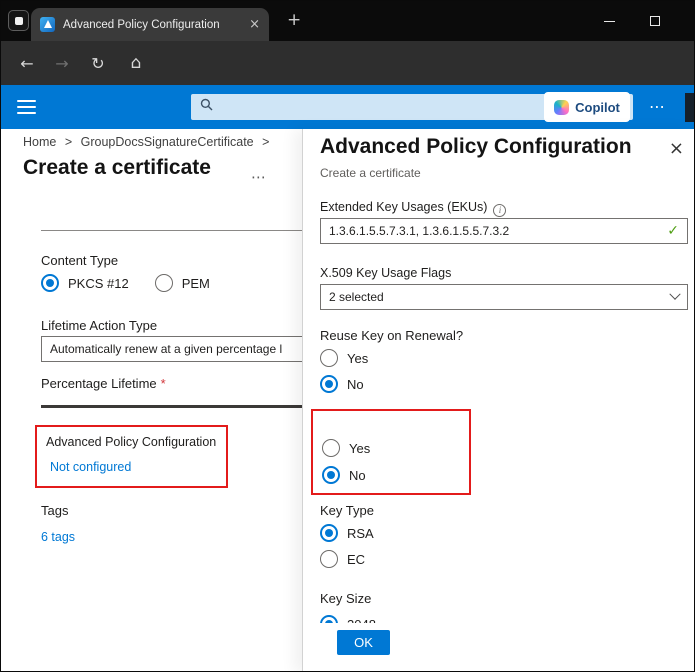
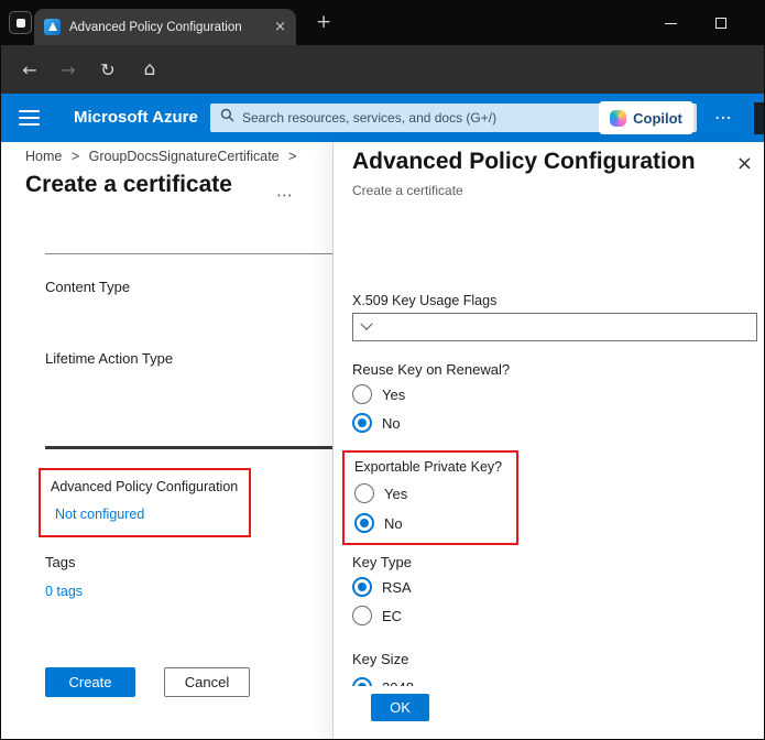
  Advanced Policy Configuration
  ×
  +
  ←
  →
  ↻
  ⌂
+ Microsoft Azure
+ Search resources, services, and docs (G+/)
  Copilot
  ⋯
  Home > GroupDocsSignatureCertificate >
  Create a certificate
  ⋯
  Content Type
- PKCS #12
- PEM
  Lifetime Action Type
- Automatically renew at a given percentage l
- Percentage Lifetime *
  Advanced Policy Configuration
  Not configured
  Tags
- 6 tags
+ 0 tags
+ Create
+ Cancel
  ×
  Advanced Policy Configuration
  Create a certificate
- Extended Key Usages (EKUs) i
- 1.3.6.1.5.5.7.3.1, 1.3.6.1.5.5.7.3.2
- ✓
  X.509 Key Usage Flags
- 2 selected
  Reuse Key on Renewal?
  Yes
  No
+ Exportable Private Key?
  Yes
  No
  Key Type
  RSA
  EC
  Key Size
  OK
